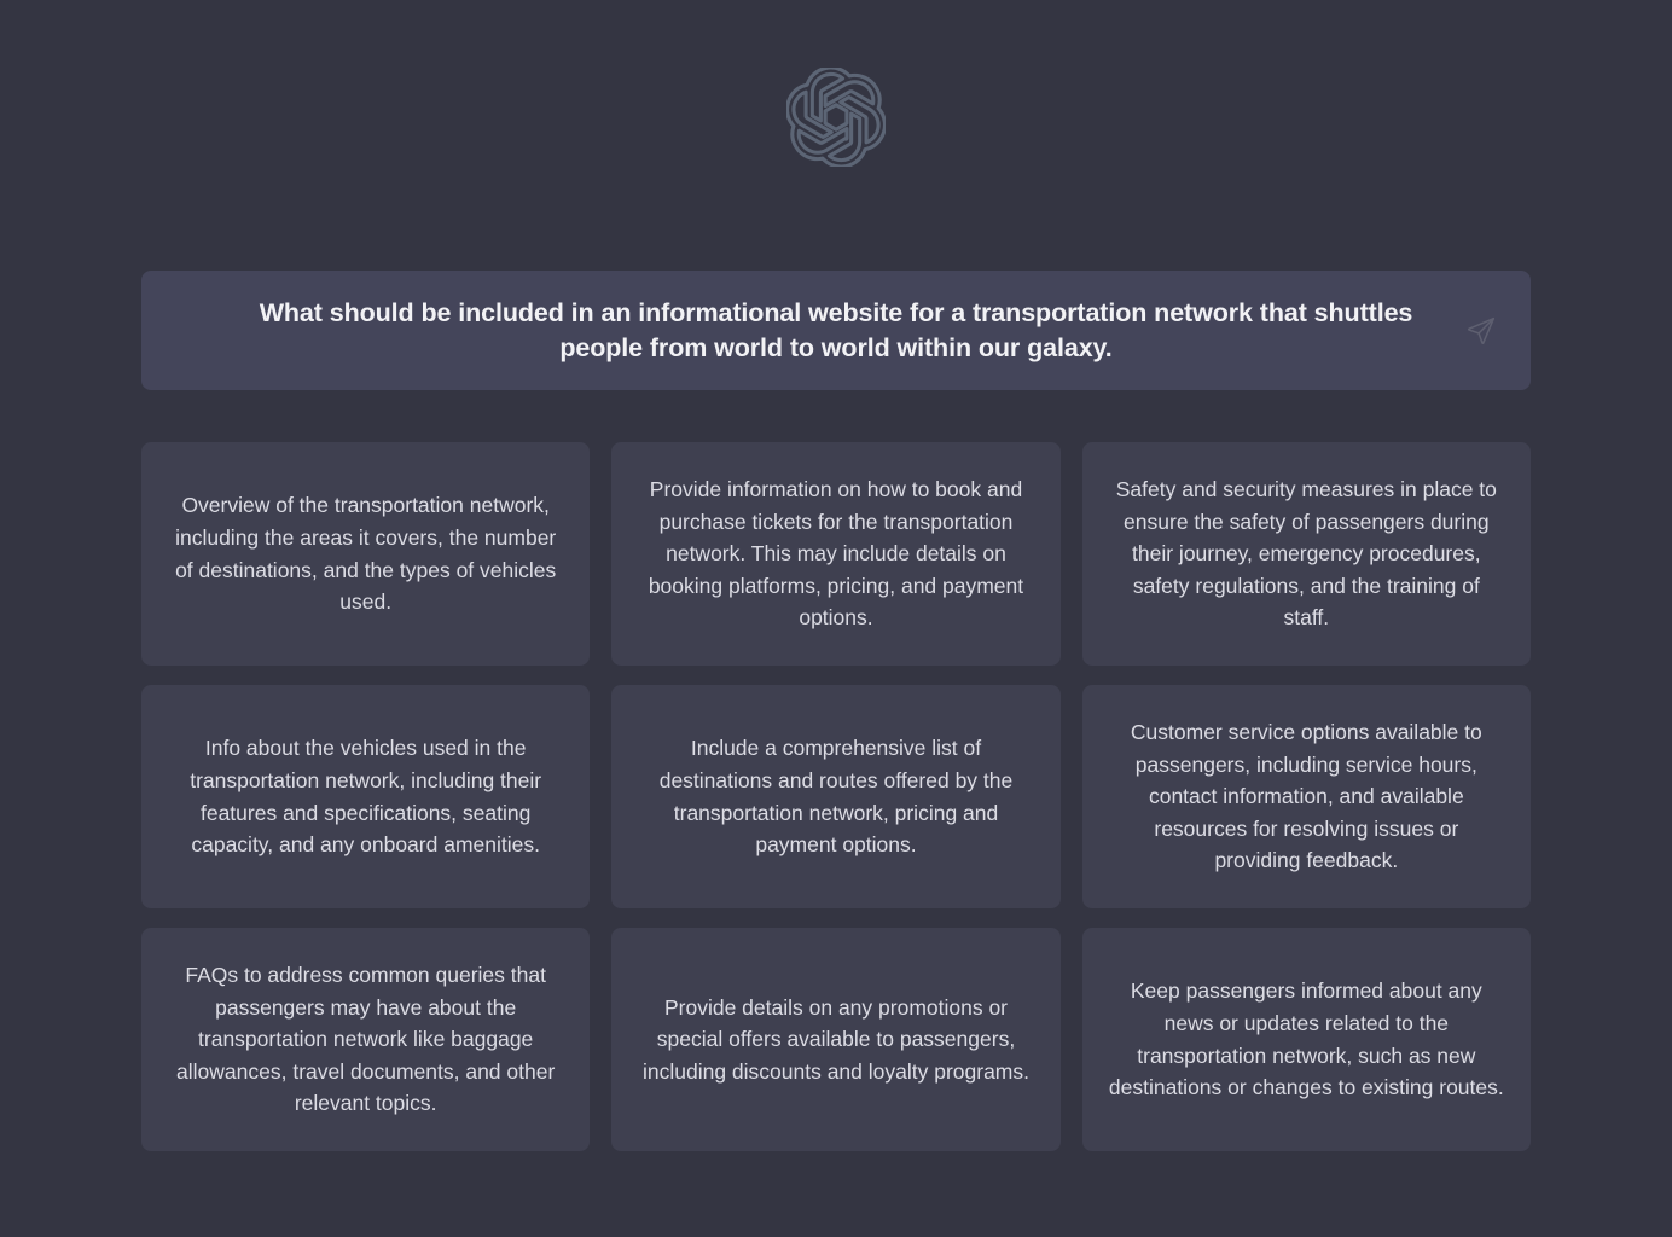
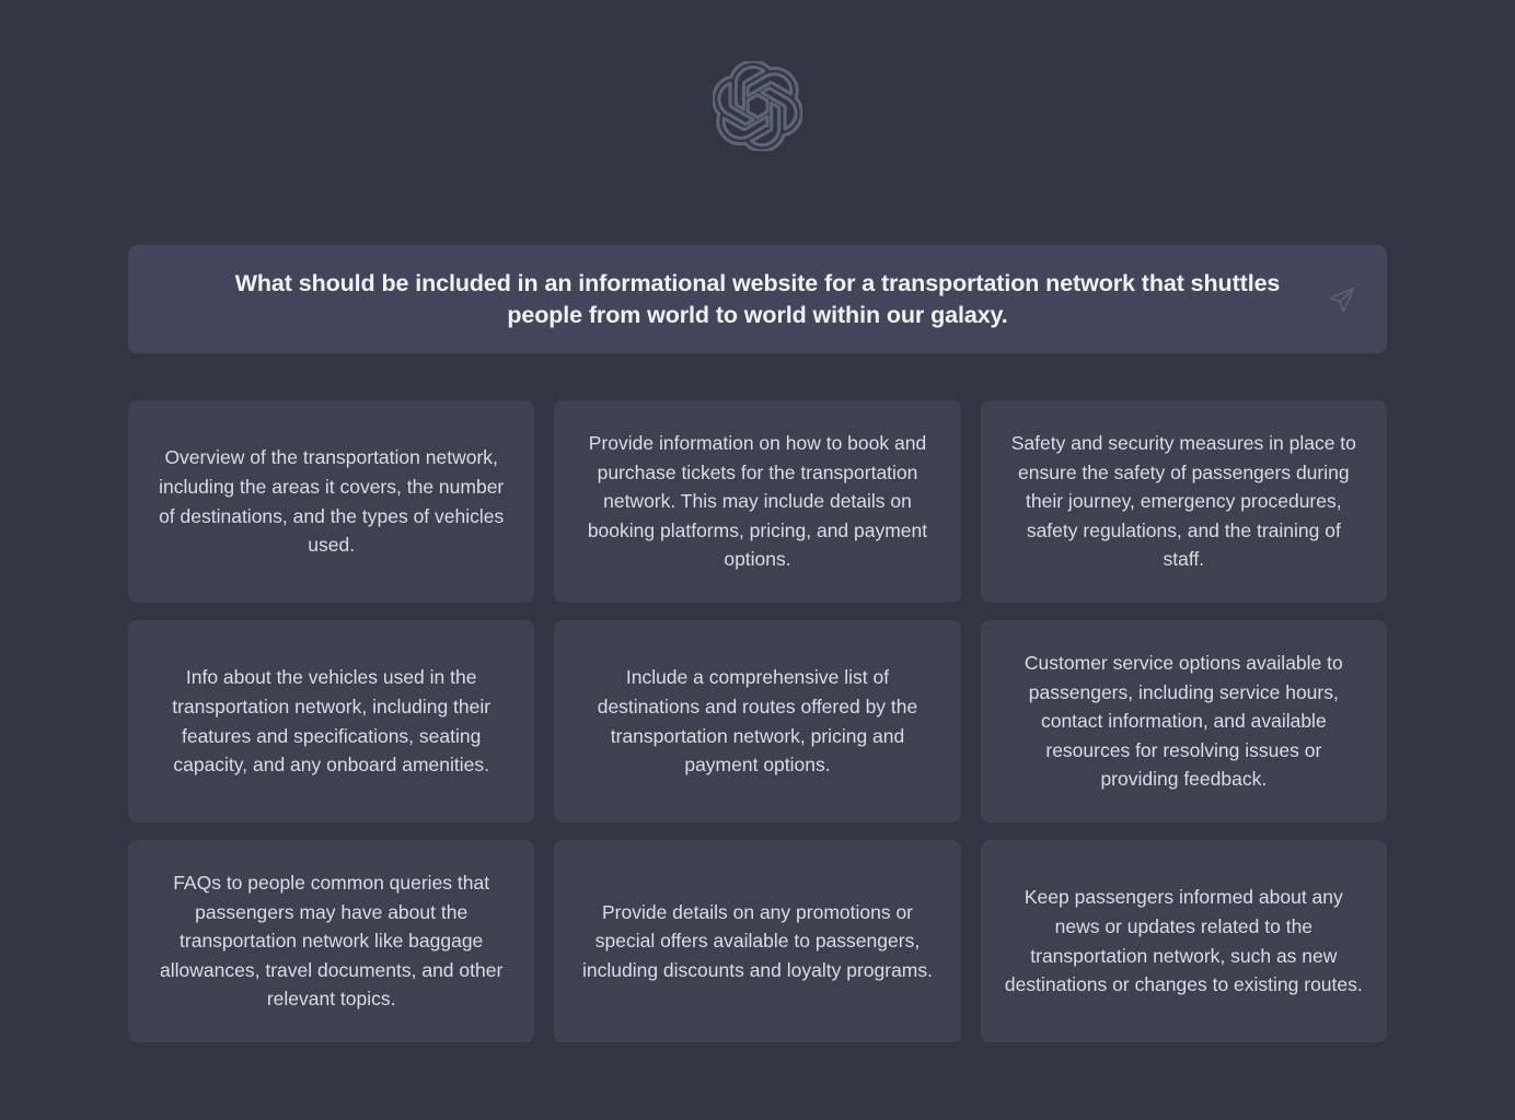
  What should be included in an informational website for a transportation network that shuttles people from world to world within our galaxy.
  Overview of the transportation network, including the areas it covers, the number of destinations, and the types of vehicles used.
  Provide information on how to book and purchase tickets for the transportation network. This may include details on booking platforms, pricing, and payment options.
  Safety and security measures in place to ensure the safety of passengers during their journey, emergency procedures, safety regulations, and the training of staff.
  Info about the vehicles used in the transportation network, including their features and specifications, seating capacity, and any onboard amenities.
  Include a comprehensive list of destinations and routes offered by the transportation network, pricing and payment options.
  Customer service options available to passengers, including service hours, contact information, and available resources for resolving issues or providing feedback.
- FAQs to address common queries that passengers may have about the transportation network like baggage allowances, travel documents, and other relevant topics.
+ FAQs to people common queries that passengers may have about the transportation network like baggage allowances, travel documents, and other relevant topics.
  Provide details on any promotions or special offers available to passengers, including discounts and loyalty programs.
  Keep passengers informed about any news or updates related to the transportation network, such as new destinations or changes to existing routes.
